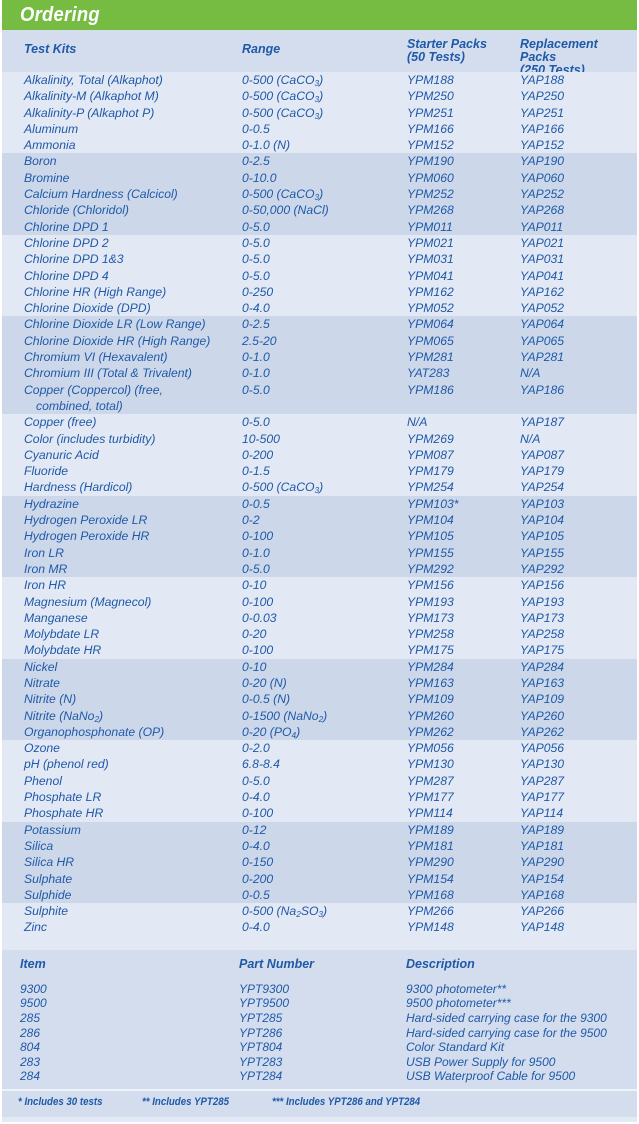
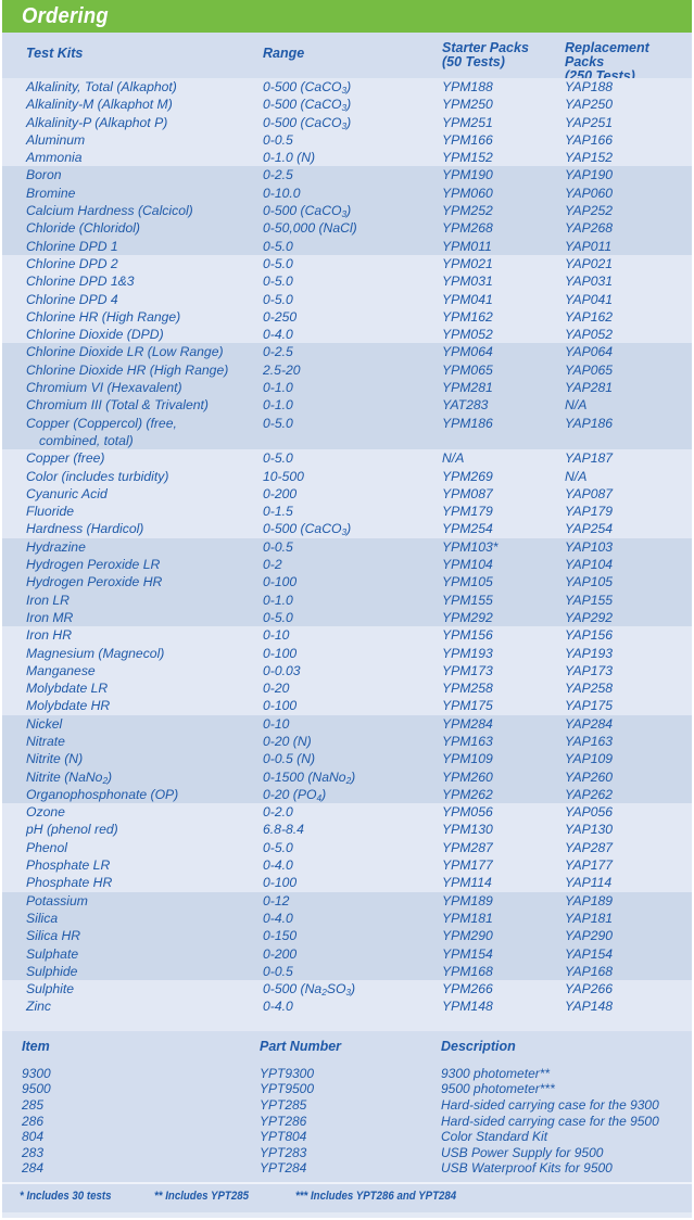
  Ordering
  Test Kits
  Range
  Starter Packs
  (50 Tests)
  Replacement Packs
  (250 Tests)
  Alkalinity, Total (Alkaphot)
  0-500 (CaCO3)
  YPM188
  YAP188
  Alkalinity-M (Alkaphot M)
  0-500 (CaCO3)
  YPM250
  YAP250
  Alkalinity-P (Alkaphot P)
  0-500 (CaCO3)
  YPM251
  YAP251
  Aluminum
  0-0.5
  YPM166
  YAP166
  Ammonia
  0-1.0 (N)
  YPM152
  YAP152
  Boron
  0-2.5
  YPM190
  YAP190
  Bromine
  0-10.0
  YPM060
  YAP060
  Calcium Hardness (Calcicol)
  0-500 (CaCO3)
  YPM252
  YAP252
  Chloride (Chloridol)
  0-50,000 (NaCl)
  YPM268
  YAP268
  Chlorine DPD 1
  0-5.0
  YPM011
  YAP011
  Chlorine DPD 2
  0-5.0
  YPM021
  YAP021
  Chlorine DPD 1&3
  0-5.0
  YPM031
  YAP031
  Chlorine DPD 4
  0-5.0
  YPM041
  YAP041
  Chlorine HR (High Range)
  0-250
  YPM162
  YAP162
  Chlorine Dioxide (DPD)
  0-4.0
  YPM052
  YAP052
  Chlorine Dioxide LR (Low Range)
  0-2.5
  YPM064
  YAP064
  Chlorine Dioxide HR (High Range)
  2.5-20
  YPM065
  YAP065
  Chromium VI (Hexavalent)
  0-1.0
  YPM281
  YAP281
  Chromium III (Total & Trivalent)
  0-1.0
  YAT283
  N/A
  Copper (Coppercol) (free,
  combined, total)
  0-5.0
  YPM186
  YAP186
  Copper (free)
  0-5.0
  N/A
  YAP187
  Color (includes turbidity)
  10-500
  YPM269
  N/A
  Cyanuric Acid
  0-200
  YPM087
  YAP087
  Fluoride
  0-1.5
  YPM179
  YAP179
  Hardness (Hardicol)
  0-500 (CaCO3)
  YPM254
  YAP254
  Hydrazine
  0-0.5
  YPM103*
  YAP103
  Hydrogen Peroxide LR
  0-2
  YPM104
  YAP104
  Hydrogen Peroxide HR
  0-100
  YPM105
  YAP105
  Iron LR
  0-1.0
  YPM155
  YAP155
  Iron MR
  0-5.0
  YPM292
  YAP292
  Iron HR
  0-10
  YPM156
  YAP156
  Magnesium (Magnecol)
  0-100
  YPM193
  YAP193
  Manganese
  0-0.03
  YPM173
  YAP173
  Molybdate LR
  0-20
  YPM258
  YAP258
  Molybdate HR
  0-100
  YPM175
  YAP175
  Nickel
  0-10
  YPM284
  YAP284
  Nitrate
  0-20 (N)
  YPM163
  YAP163
  Nitrite (N)
  0-0.5 (N)
  YPM109
  YAP109
  Nitrite (NaNo2)
  0-1500 (NaNo2)
  YPM260
  YAP260
  Organophosphonate (OP)
  0-20 (PO4)
  YPM262
  YAP262
  Ozone
  0-2.0
  YPM056
  YAP056
  pH (phenol red)
  6.8-8.4
  YPM130
  YAP130
  Phenol
  0-5.0
  YPM287
  YAP287
  Phosphate LR
  0-4.0
  YPM177
  YAP177
  Phosphate HR
  0-100
  YPM114
  YAP114
  Potassium
  0-12
  YPM189
  YAP189
  Silica
  0-4.0
  YPM181
  YAP181
  Silica HR
  0-150
  YPM290
  YAP290
  Sulphate
  0-200
  YPM154
  YAP154
  Sulphide
  0-0.5
  YPM168
  YAP168
  Sulphite
  0-500 (Na2SO3)
  YPM266
  YAP266
  Zinc
  0-4.0
  YPM148
  YAP148
  Item
  Part Number
  Description
  9300
  YPT9300
  9300 photometer**
  9500
  YPT9500
  9500 photometer***
  285
  YPT285
  Hard-sided carrying case for the 9300
  286
  YPT286
  Hard-sided carrying case for the 9500
  804
  YPT804
  Color Standard Kit
  283
  YPT283
  USB Power Supply for 9500
  284
  YPT284
- USB Waterproof Cable for 9500
+ USB Waterproof Kits for 9500
  * Includes 30 tests
  ** Includes YPT285
  *** Includes YPT286 and YPT284
